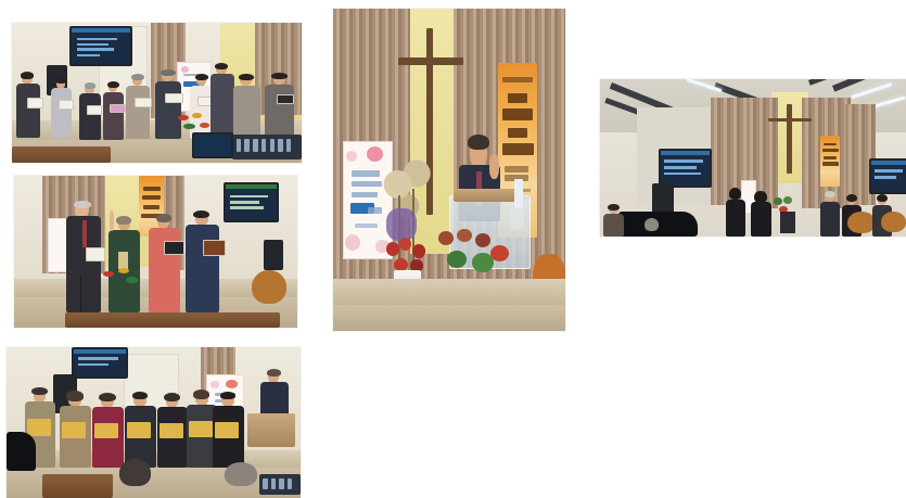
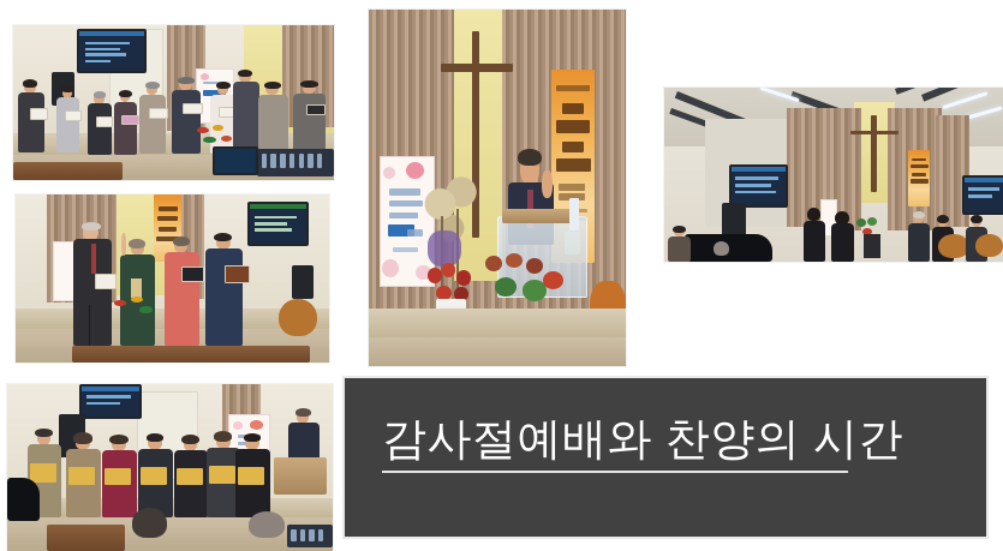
+ 감사절예배와 찬양의 시간
